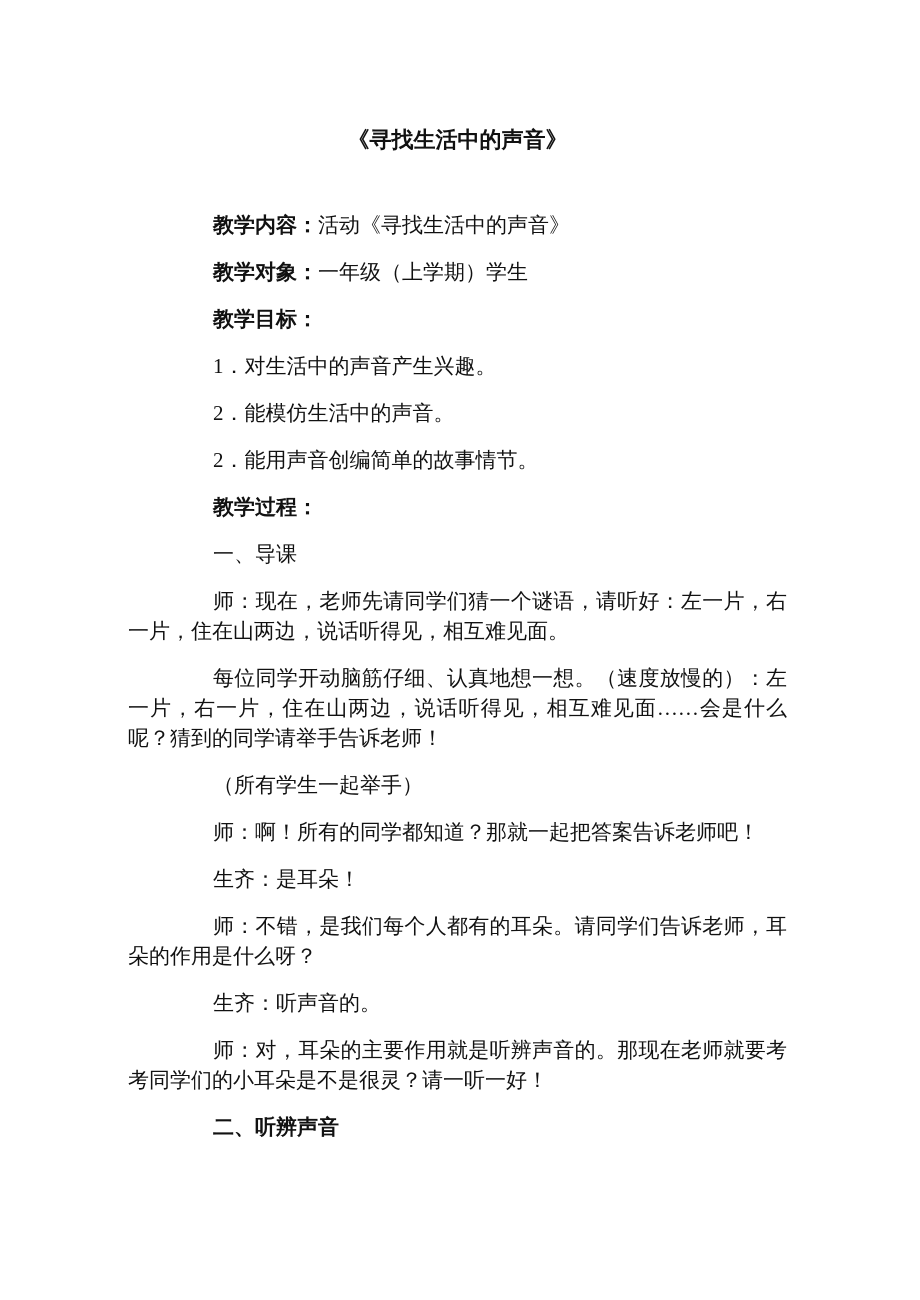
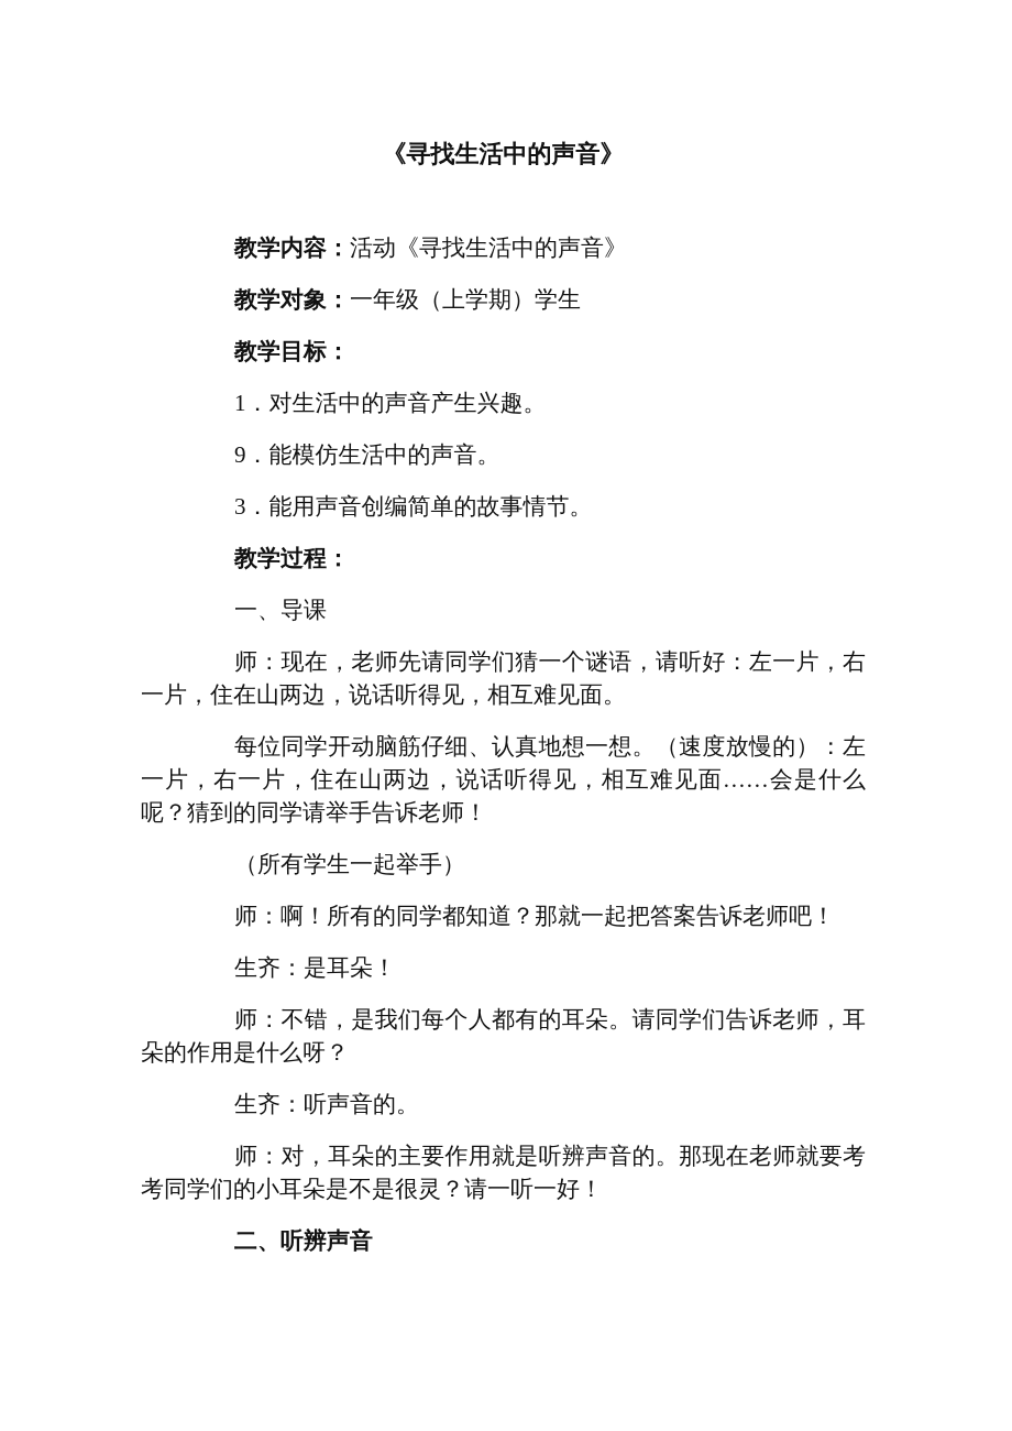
  《寻找生活中的声音》
  教学内容：活动《寻找生活中的声音》
  教学对象：一年级（上学期）学生
  教学目标：
  1．对生活中的声音产生兴趣。
- 2．能模仿生活中的声音。
+ 9．能模仿生活中的声音。
- 2．能用声音创编简单的故事情节。
+ 3．能用声音创编简单的故事情节。
  教学过程：
  一、导课
  师：现在，老师先请同学们猜一个谜语，请听好：左一片，右一片，住在山两边，说话听得见，相互难见面。
  每位同学开动脑筋仔细、认真地想一想。（速度放慢的）：左一片，右一片，住在山两边，说话听得见，相互难见面……会是什么呢？猜到的同学请举手告诉老师！
  （所有学生一起举手）
  师：啊！所有的同学都知道？那就一起把答案告诉老师吧！
  生齐：是耳朵！
  师：不错，是我们每个人都有的耳朵。请同学们告诉老师，耳朵的作用是什么呀？
  生齐：听声音的。
  师：对，耳朵的主要作用就是听辨声音的。那现在老师就要考考同学们的小耳朵是不是很灵？请一听一好！
  二、听辨声音
